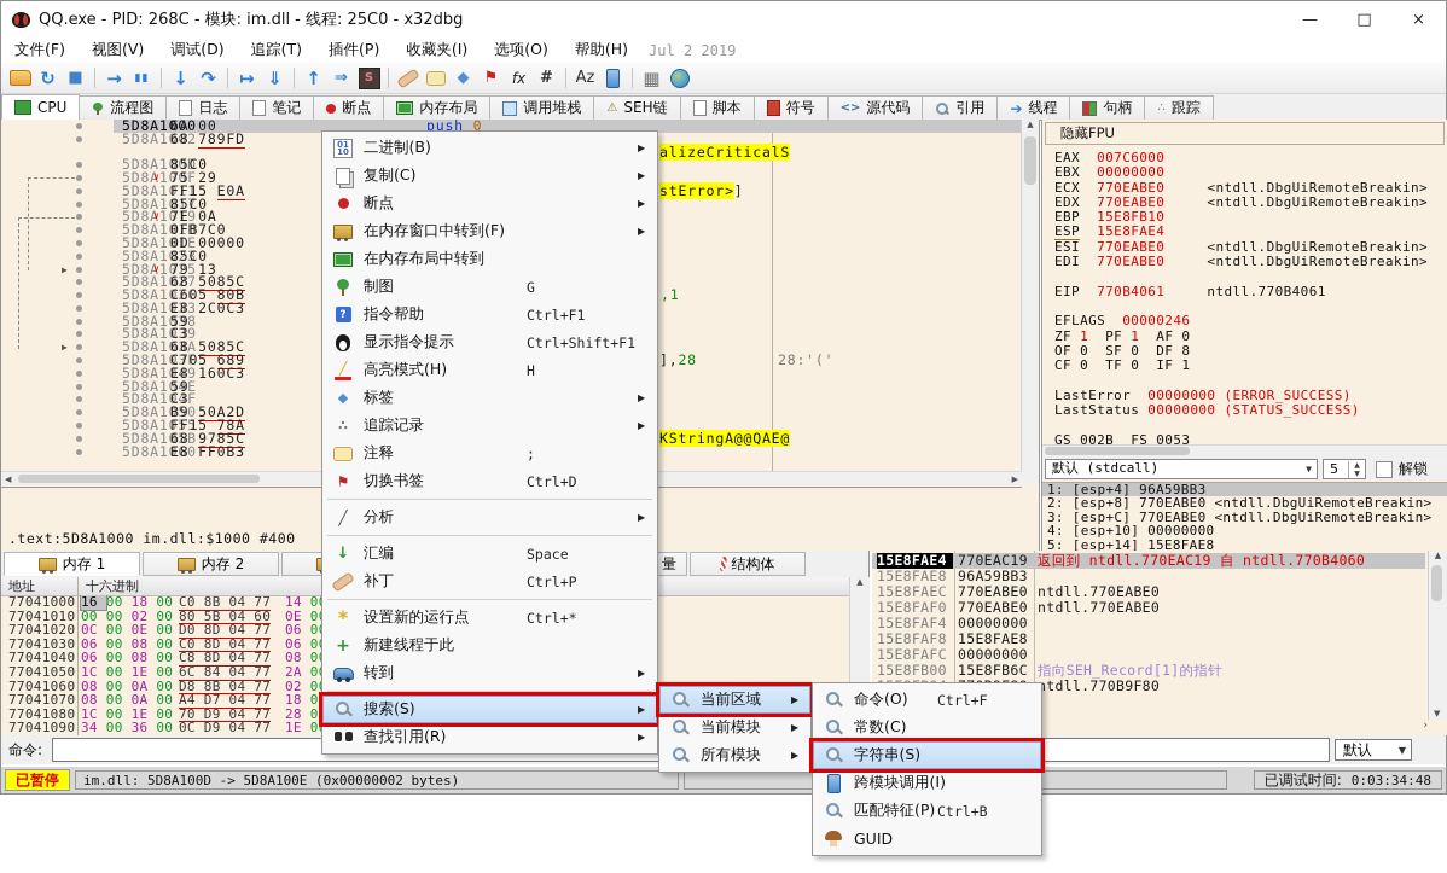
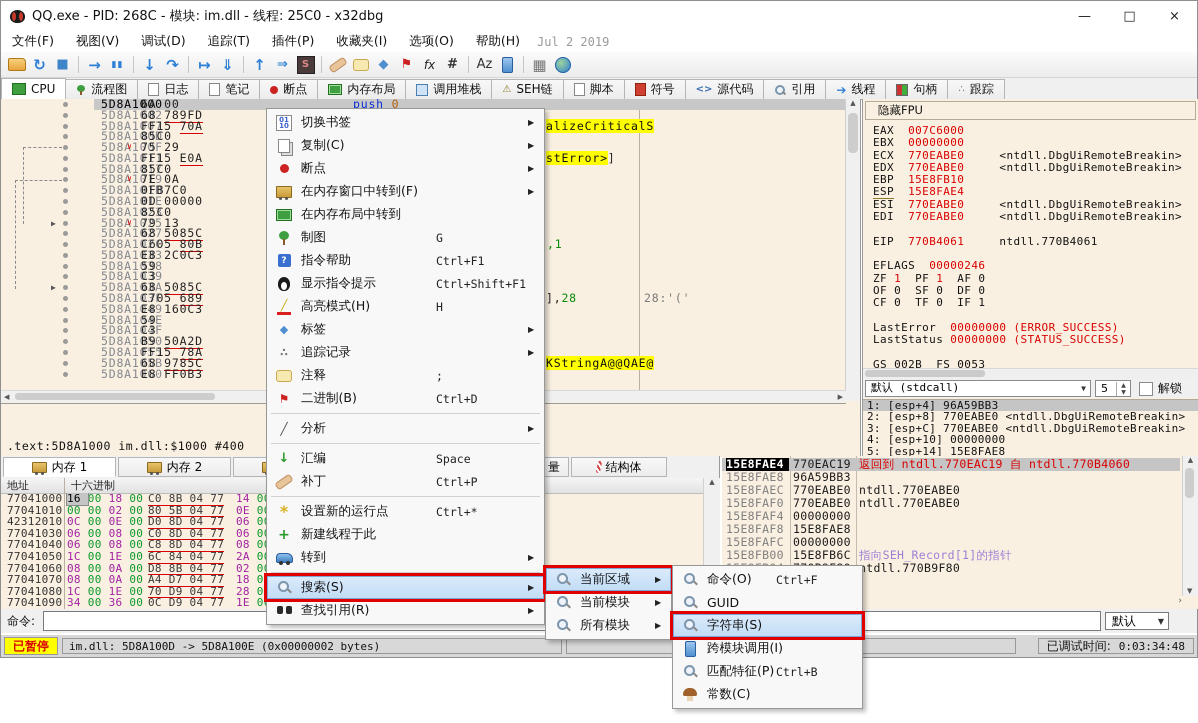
  QQ.exe - PID: 268C - 模块: im.dll - 线程: 25C0 - x32dbg
  —
  □
  ×
  文件(F)
  视图(V)
  调试(D)
  追踪(T)
  插件(P)
  收藏夹(I)
  选项(O)
  帮助(H)
  Jul 2 2019
  ↻
  ■
  →
  ▮▮
  ↓
  ↷
  ↦
  ⇓
  ↑
  ⇒
  S
  ◆
  ⚑
  fx
  #
  Az
  ▦
  CPU
  流程图
  日志
  笔记
  断点
  内存布局
  调用堆栈
  ⚠
  SEH链
  脚本
  符号
  <>
  源代码
  引用
  ➔
  线程
  句柄
  ∴
  跟踪
  5D8A1000
  6A 00
  push 0
  5D8A1002
  68 789FD
+ 5D8A1007
+ FF15 70A
  5D8A100D
  85C0
  5D8A100F
  ∨
  75 29
  5D8A1011
  FF15 E0A
  5D8A1017
  85C0
  5D8A1019
  ∨
  7E 0A
  5D8A101B
  0FB7C0
  5D8A101E
  0D 00000
  5D8A1023
  85C0
  ▶
  5D8A1025
  ∨
  79 13
  5D8A1027
  68 5085C
  5D8A102C
  C605 80B
  5D8A1033
  E8 2C0C3
  5D8A1038
  59
  5D8A1039
  C3
  ▶
  5D8A103A
  68 5085C
  5D8A103F
  C705 689
  5D8A1049
  E8 160C3
  5D8A104E
  59
  5D8A104F
  C3
  5D8A1050
  B9 50A2D
  5D8A1055
  FF15 78A
  5D8A105B
  68 9785C
  5D8A1060
  E8 FF0B3
  alizeCriticalS
  stError>]
  ,1
  ],28
  28:'('
  KStringA@@QAE@
  ▲
  ◀
  ▶
  .text:5D8A1000 im.dll:$1000 #400
  隐藏FPU
  EAX 007C6000
  EBX 00000000
  ECX 770EABE0 <ntdll.DbgUiRemoteBreakin>
  EDX 770EABE0 <ntdll.DbgUiRemoteBreakin>
  EBP 15E8FB10
  ESP 15E8FAE4
  ESI 770EABE0 <ntdll.DbgUiRemoteBreakin>
  EDI 770EABE0 <ntdll.DbgUiRemoteBreakin>
  EIP 770B4061 ntdll.770B4061
  EFLAGS 00000246
  ZF 1 PF 1 AF 0
- OF 0 SF 0 DF 8
+ OF 0 SF 0 DF 0
  CF 0 TF 0 IF 1
  LastError 00000000 (ERROR_SUCCESS)
  LastStatus 00000000 (STATUS_SUCCESS)
  GS 002B FS 0053
  默认 (stdcall)
  ▼
  5
  解锁
  1: [esp+4] 96A59BB3
  2: [esp+8] 770EABE0 <ntdll.DbgUiRemoteBreakin>
  3: [esp+C] 770EABE0 <ntdll.DbgUiRemoteBreakin>
  4: [esp+10] 00000000
  5: [esp+14] 15E8FAE8
  内存 1
  内存 2
  量
  结构体
  地址
  十六进制
  77041000
  16 00 18 00
  C0 8B 04 77
  14 0
  77041010
  00 00 02 00
- 80 5B 04 60
+ 80 5B 04 77
  0E 0
- 77041020
+ 42312010
  0C 00 0E 00
  D0 8D 04 77
  06 0
  77041030
  06 00 08 00
  C0 8D 04 77
  06 0
  77041040
  06 00 08 00
  C8 8D 04 77
  08 0
  77041050
  1C 00 1E 00
  6C 84 04 77
  2A 0
  77041060
  08 00 0A 00
  D8 8B 04 77
  02 0
  77041070
  08 00 0A 00
  A4 D7 04 77
  18 0
  77041080
  1C 00 1E 00
  70 D9 04 77
  28 0
  77041090
  34 00 36 00
  0C D9 04 77
  1E 0
  ▲
  15E8FAE4
  770EAC19
  返回到 ntdll.770EAC19 自 ntdll.770B4060
  15E8FAE8
  96A59BB3
  15E8FAEC
  770EABE0
  ntdll.770EABE0
  15E8FAF0
  770EABE0
  ntdll.770EABE0
  15E8FAF4
  00000000
  15E8FAF8
  15E8FAE8
  15E8FAFC
  00000000
  15E8FB00
  15E8FB6C
  指向SEH_Record[1]的指针
  tdll.770B9F80
  ▲
  ▼
  ›
  命令:
  默认
  ▼
  已暂停
  im.dll: 5D8A100D -> 5D8A100E (0x00000002 bytes)
  已调试时间:
  0:03:34:48
  01 10
- 二进制(B)
+ 切换书签
  ▶
  复制(C)
  ▶
  断点
  ▶
  在内存窗口中转到(F)
  ▶
  在内存布局中转到
  制图
  G
  ?
  指令帮助
  Ctrl+F1
  显示指令提示
  Ctrl+Shift+F1
  ╱
  高亮模式(H)
  H
  ◆
  标签
  ▶
  ∴
  追踪记录
  ▶
  注释
  ;
  ⚑
- 切换书签
+ 二进制(B)
  Ctrl+D
  ╱
  分析
  ▶
  ↓
  汇编
  Space
  补丁
  Ctrl+P
  *
  设置新的运行点
  Ctrl+*
  +
  新建线程于此
  转到
  ▶
  搜索(S)
  ▶
  查找引用(R)
  ▶
  当前区域
  ▶
  当前模块
  ▶
  所有模块
  ▶
  命令(O)
  Ctrl+F
- 常数(C)
+ GUID
  字符串(S)
  跨模块调用(I)
  匹配特征(P)
  Ctrl+B
- GUID
+ 常数(C)
